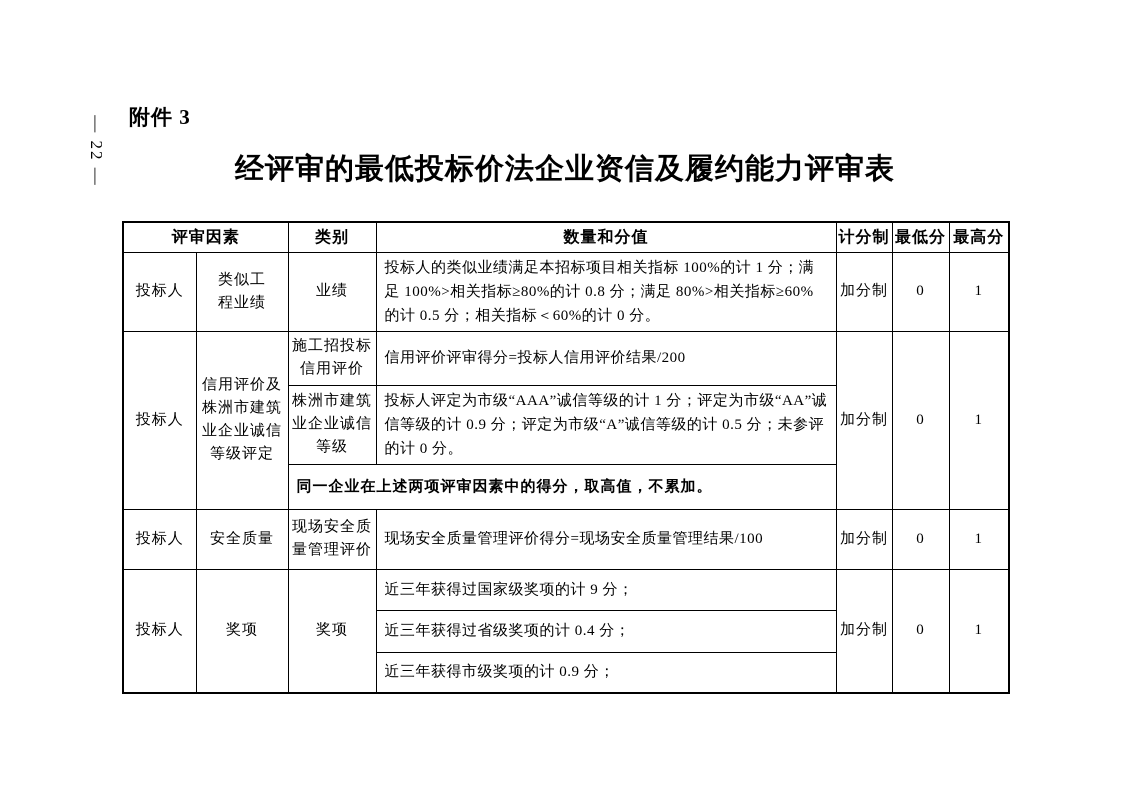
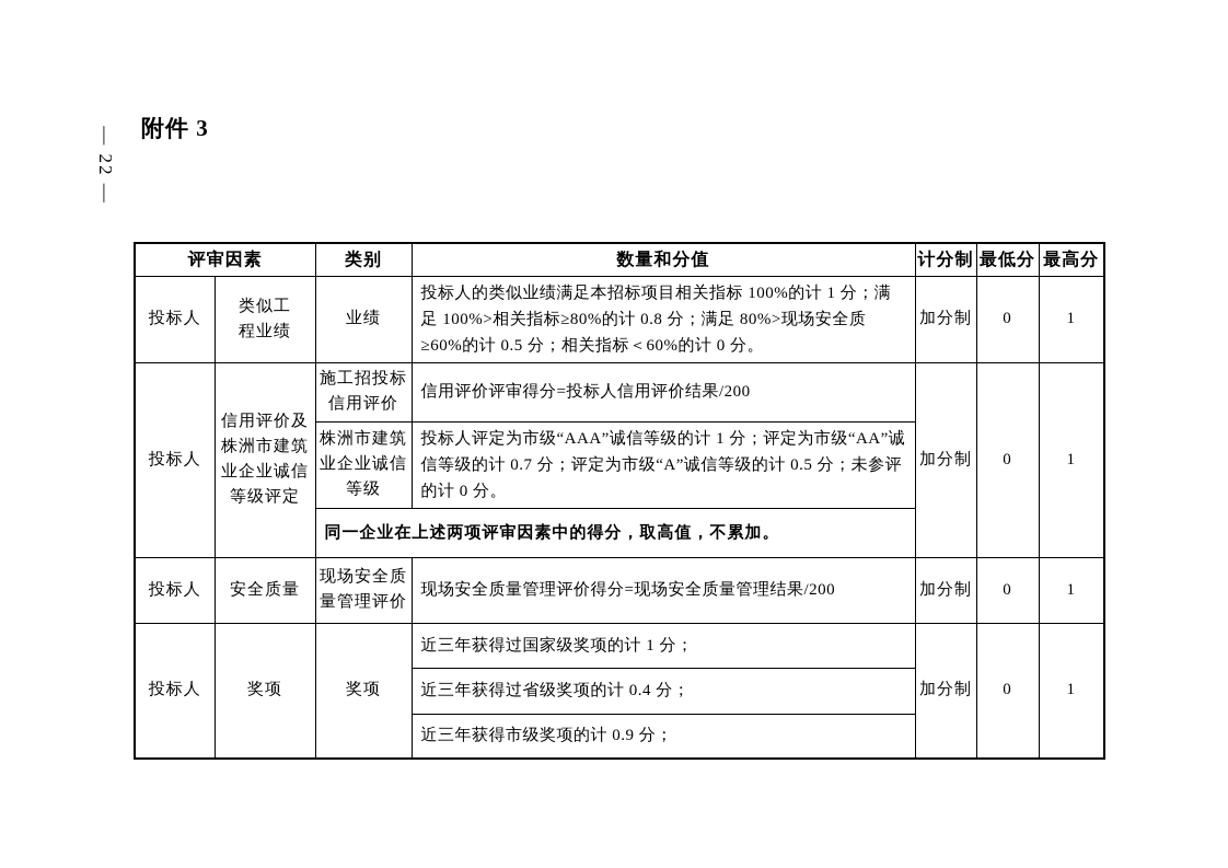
  附件 3
- 经评审的最低投标价法企业资信及履约能力评审表
  评审因素	类别	数量和分值	计分制	最低分	最高分
- 投标人	类似工 程业绩	业绩	投标人的类似业绩满足本招标项目相关指标 100%的计 1 分；满足 100%>相关指标≥80%的计 0.8 分；满足 80%>相关指标≥60%的计 0.5 分；相关指标＜60%的计 0 分。	加分制	0	1
+ 投标人	类似工 程业绩	业绩	投标人的类似业绩满足本招标项目相关指标 100%的计 1 分；满足 100%>相关指标≥80%的计 0.8 分；满足 80%>现场安全质≥60%的计 0.5 分；相关指标＜60%的计 0 分。	加分制	0	1
  投标人	信用评价及 株洲市建筑 业企业诚信 等级评定	施工招投标 信用评价	信用评价评审得分=投标人信用评价结果/200	加分制	0	1
- 株洲市建筑 业企业诚信 等级	投标人评定为市级“AAA”诚信等级的计 1 分；评定为市级“AA”诚信等级的计 0.9 分；评定为市级“A”诚信等级的计 0.5 分；未参评的计 0 分。
+ 株洲市建筑 业企业诚信 等级	投标人评定为市级“AAA”诚信等级的计 1 分；评定为市级“AA”诚信等级的计 0.7 分；评定为市级“A”诚信等级的计 0.5 分；未参评的计 0 分。
  同一企业在上述两项评审因素中的得分，取高值，不累加。
- 投标人	安全质量	现场安全质 量管理评价	现场安全质量管理评价得分=现场安全质量管理结果/100	加分制	0	1
+ 投标人	安全质量	现场安全质 量管理评价	现场安全质量管理评价得分=现场安全质量管理结果/200	加分制	0	1
- 投标人	奖项	奖项	近三年获得过国家级奖项的计 9 分；	加分制	0	1
+ 投标人	奖项	奖项	近三年获得过国家级奖项的计 1 分；	加分制	0	1
  近三年获得过省级奖项的计 0.4 分；
  近三年获得市级奖项的计 0.9 分；
